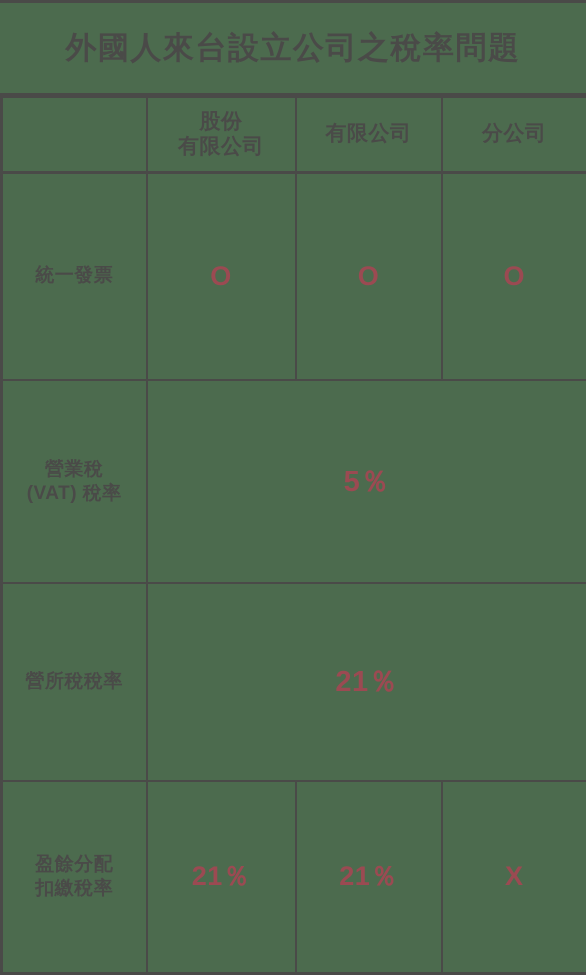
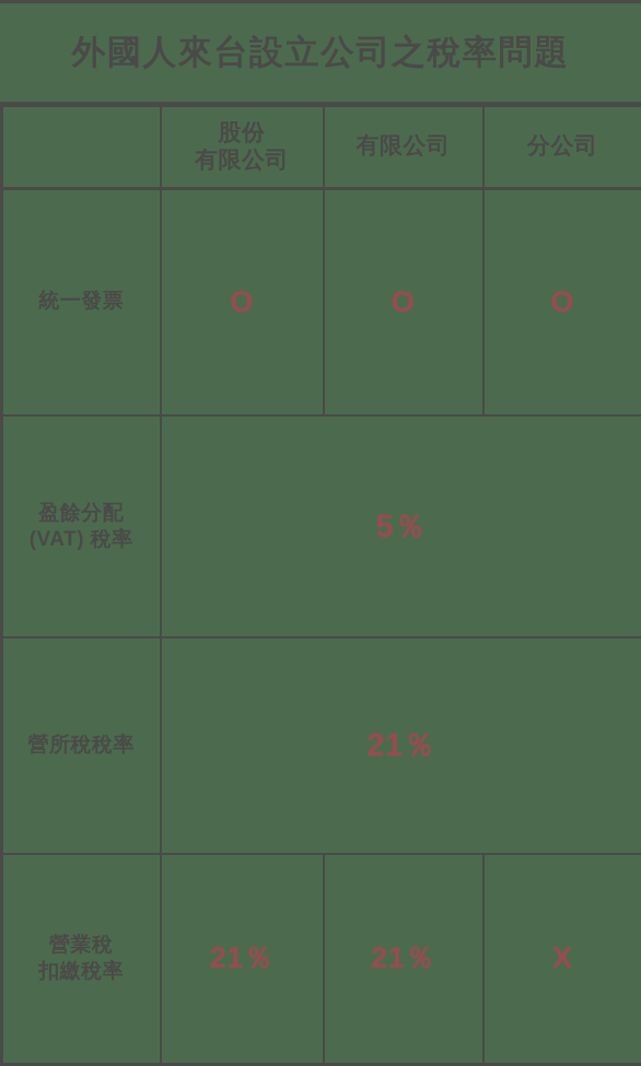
  外國人來台設立公司之稅率問題
  	股份 有限公司	有限公司	分公司
  統一發票	O	O	O
- 營業稅 (VAT) 稅率	5％
+ 盈餘分配 (VAT) 稅率	5％
  營所稅稅率	21％
- 盈餘分配 扣繳稅率	21％	21％	X
+ 營業稅 扣繳稅率	21％	21％	X
